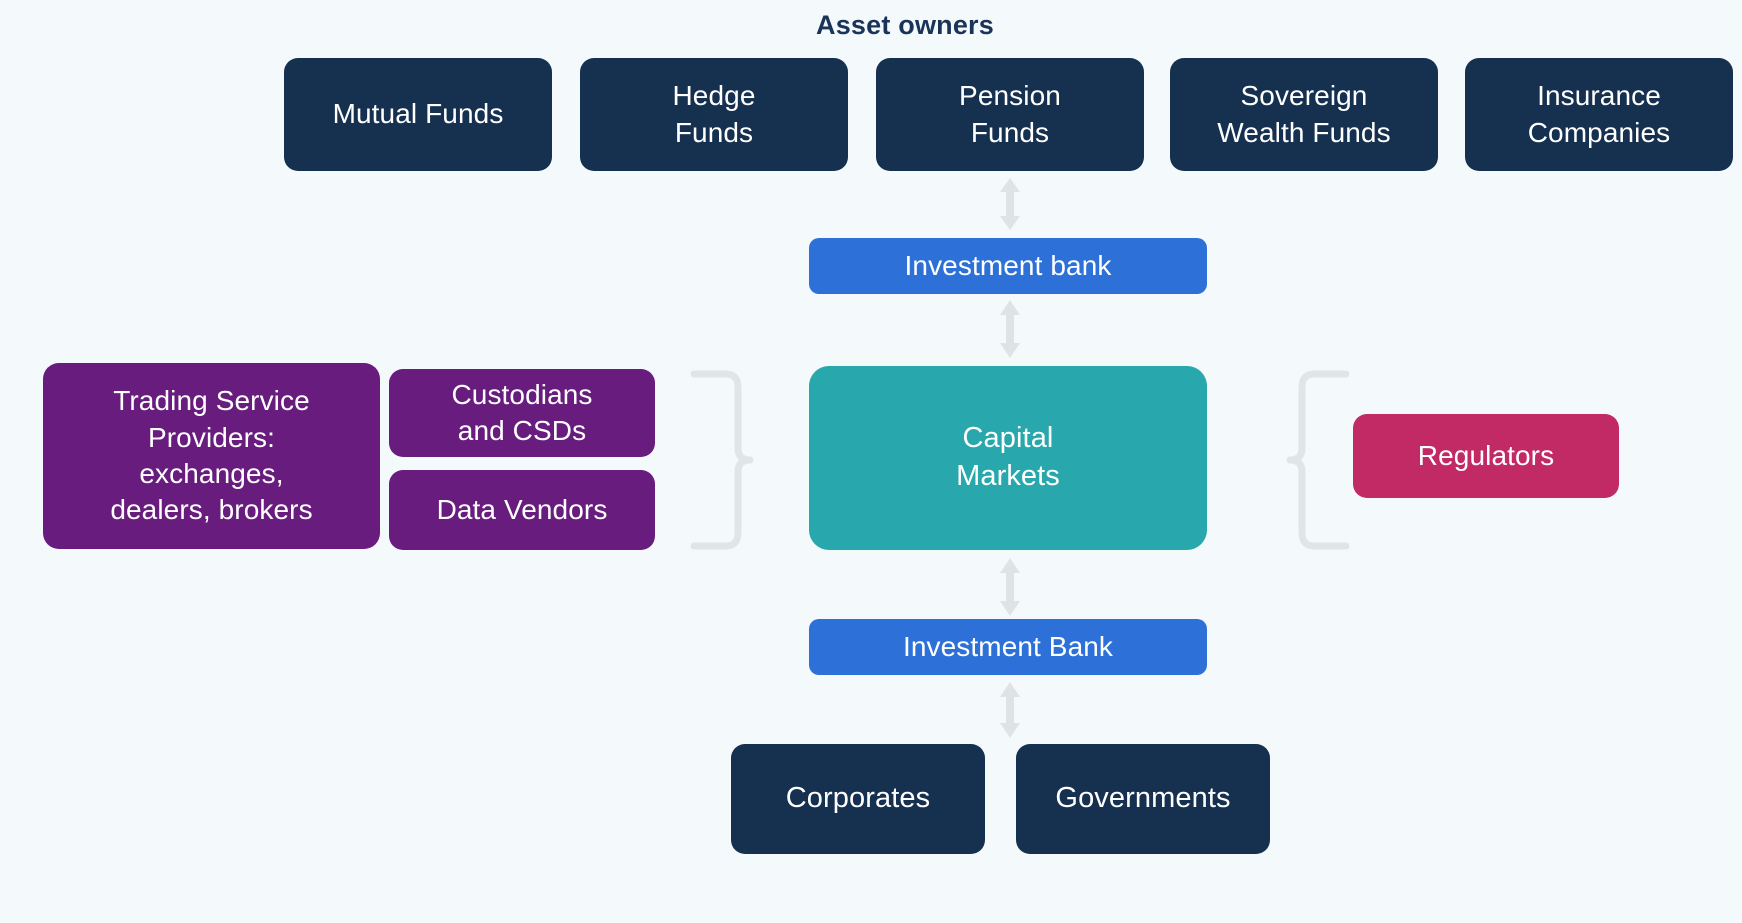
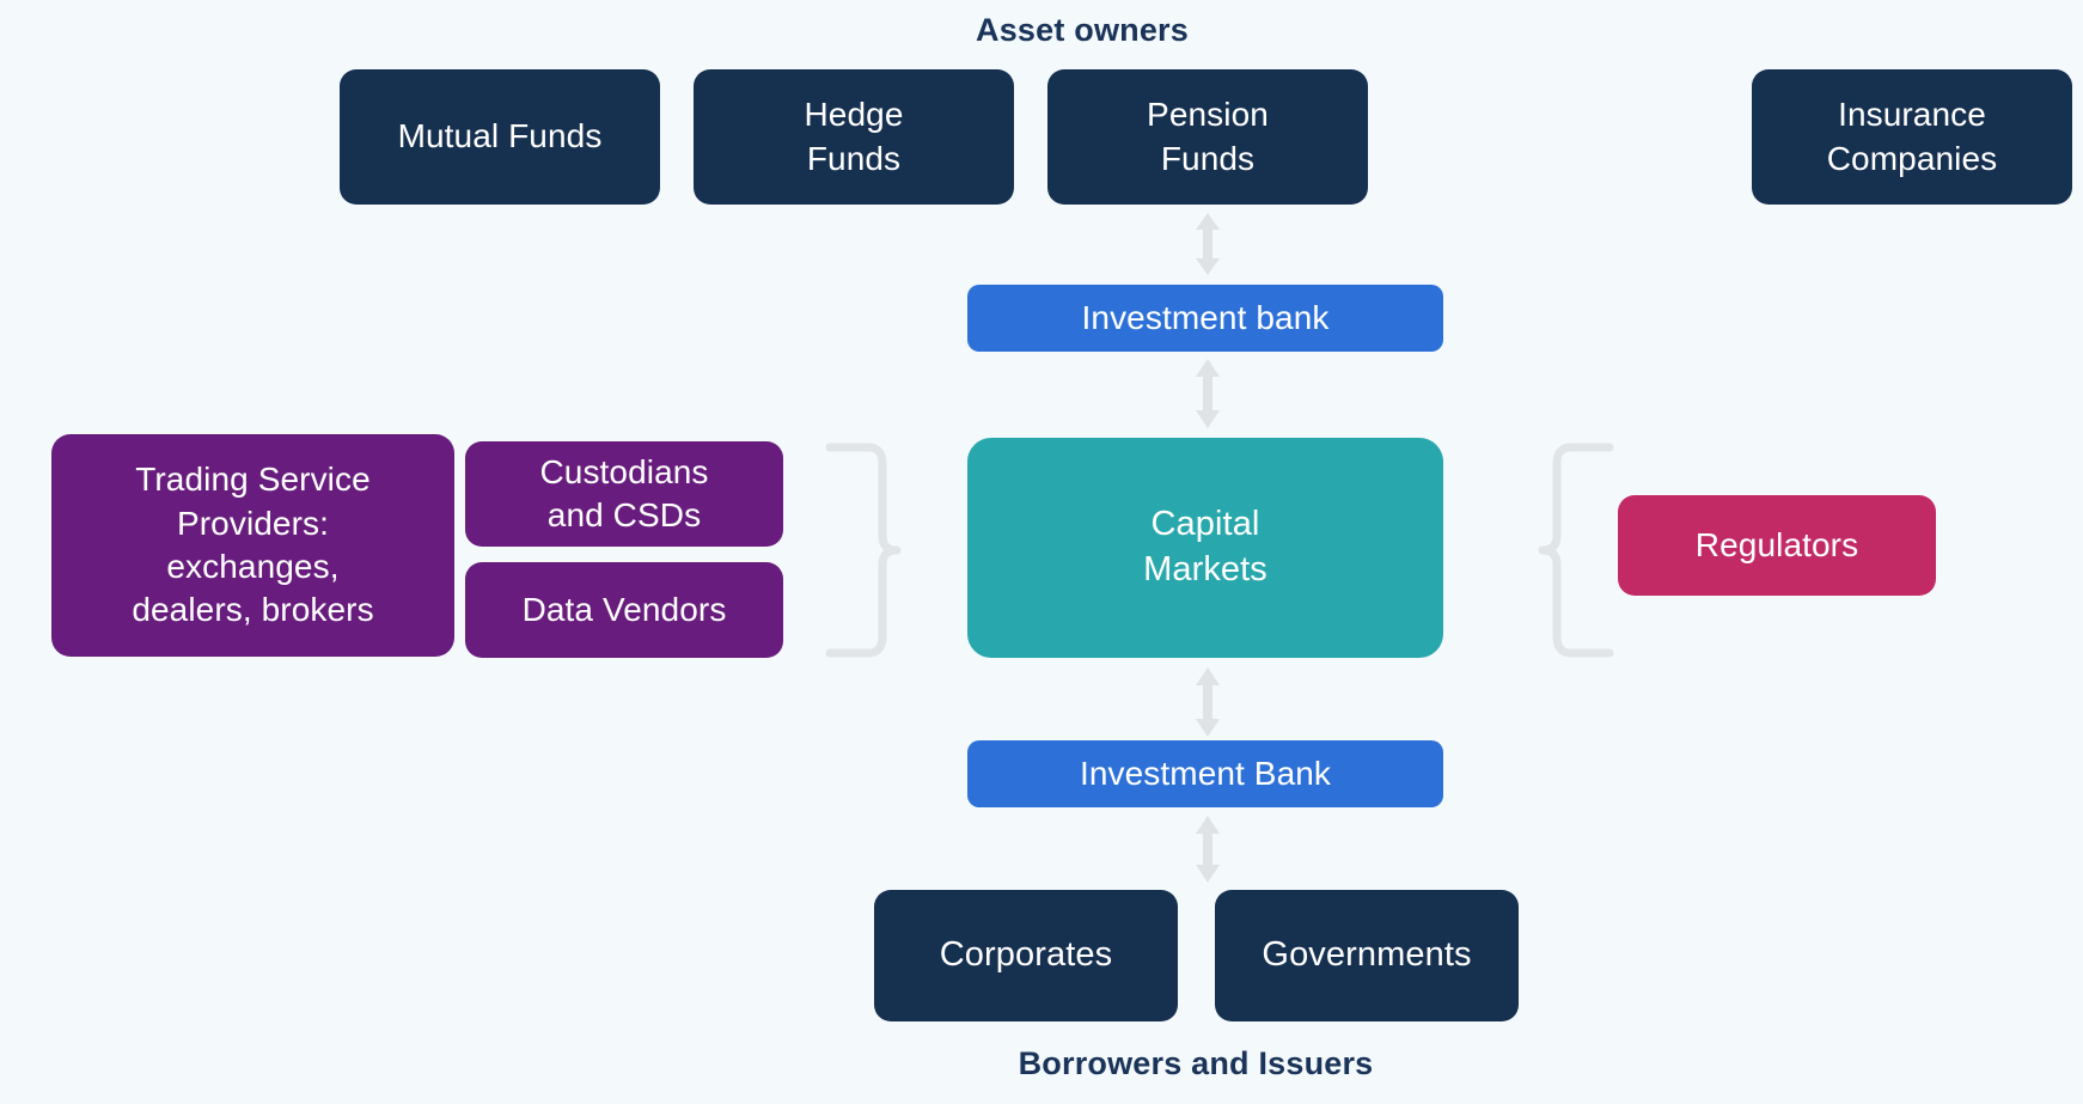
  Asset owners
  Mutual Funds
  Hedge
  Funds
  Pension
  Funds
- Sovereign
- Wealth Funds
  Insurance
  Companies
  Investment bank
  Trading Service
  Providers:
  exchanges,
  dealers, brokers
  Custodians
  and CSDs
  Data Vendors
  Capital
  Markets
  Regulators
  Investment Bank
  Corporates
  Governments
+ Borrowers and Issuers
